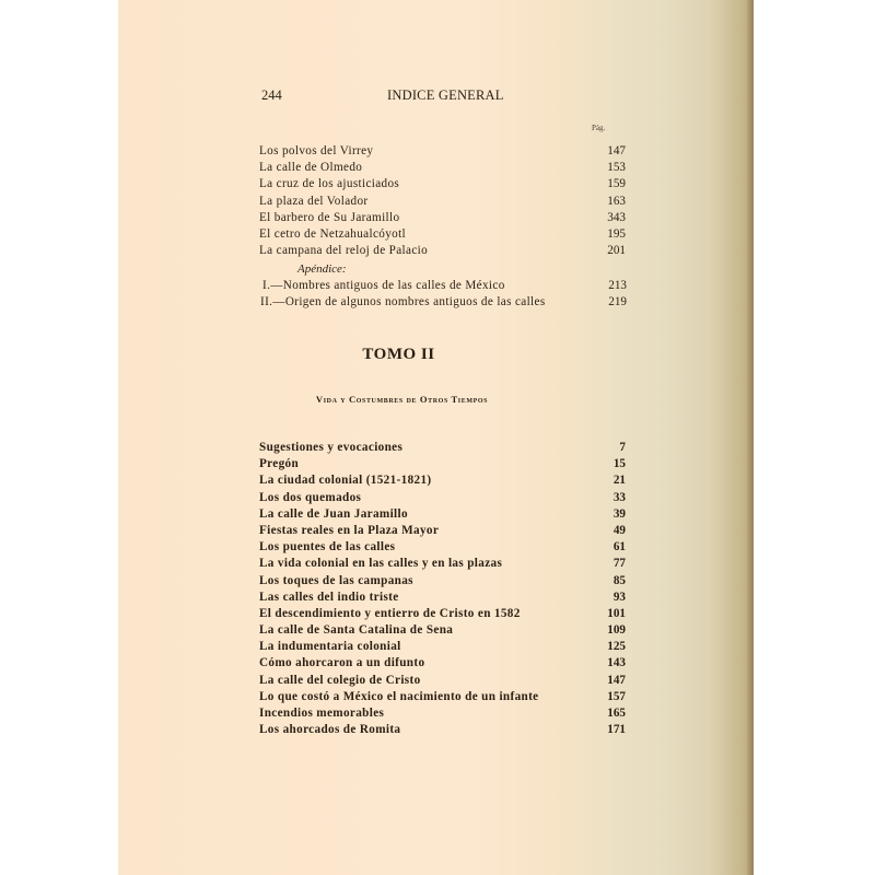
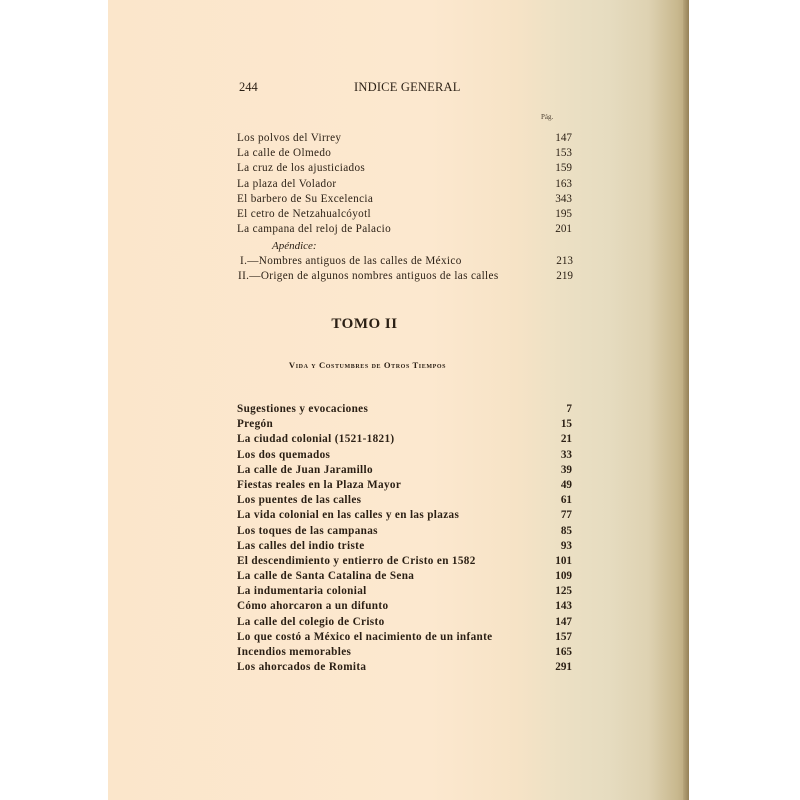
  244
  INDICE GENERAL
  Pág.
  Los polvos del Virrey
  147
  La calle de Olmedo
  153
  La cruz de los ajusticiados
  159
  La plaza del Volador
  163
- El barbero de Su Jaramillo
+ El barbero de Su Excelencia
  343
  El cetro de Netzahualcóyotl
  195
  La campana del reloj de Palacio
  201
  Apéndice:
  I.—Nombres antiguos de las calles de México
  213
  II.—Origen de algunos nombres antiguos de las calles
  219
  TOMO II
  Vida y Costumbres de Otros Tiempos
  Sugestiones y evocaciones
  7
  Pregón
  15
  La ciudad colonial (1521-1821)
  21
  Los dos quemados
  33
  La calle de Juan Jaramillo
  39
  Fiestas reales en la Plaza Mayor
  49
  Los puentes de las calles
  61
  La vida colonial en las calles y en las plazas
  77
  Los toques de las campanas
  85
  Las calles del indio triste
  93
  El descendimiento y entierro de Cristo en 1582
  101
  La calle de Santa Catalina de Sena
  109
  La indumentaria colonial
  125
  Cómo ahorcaron a un difunto
  143
  La calle del colegio de Cristo
  147
  Lo que costó a México el nacimiento de un infante
  157
  Incendios memorables
  165
  Los ahorcados de Romita
- 171
+ 291
